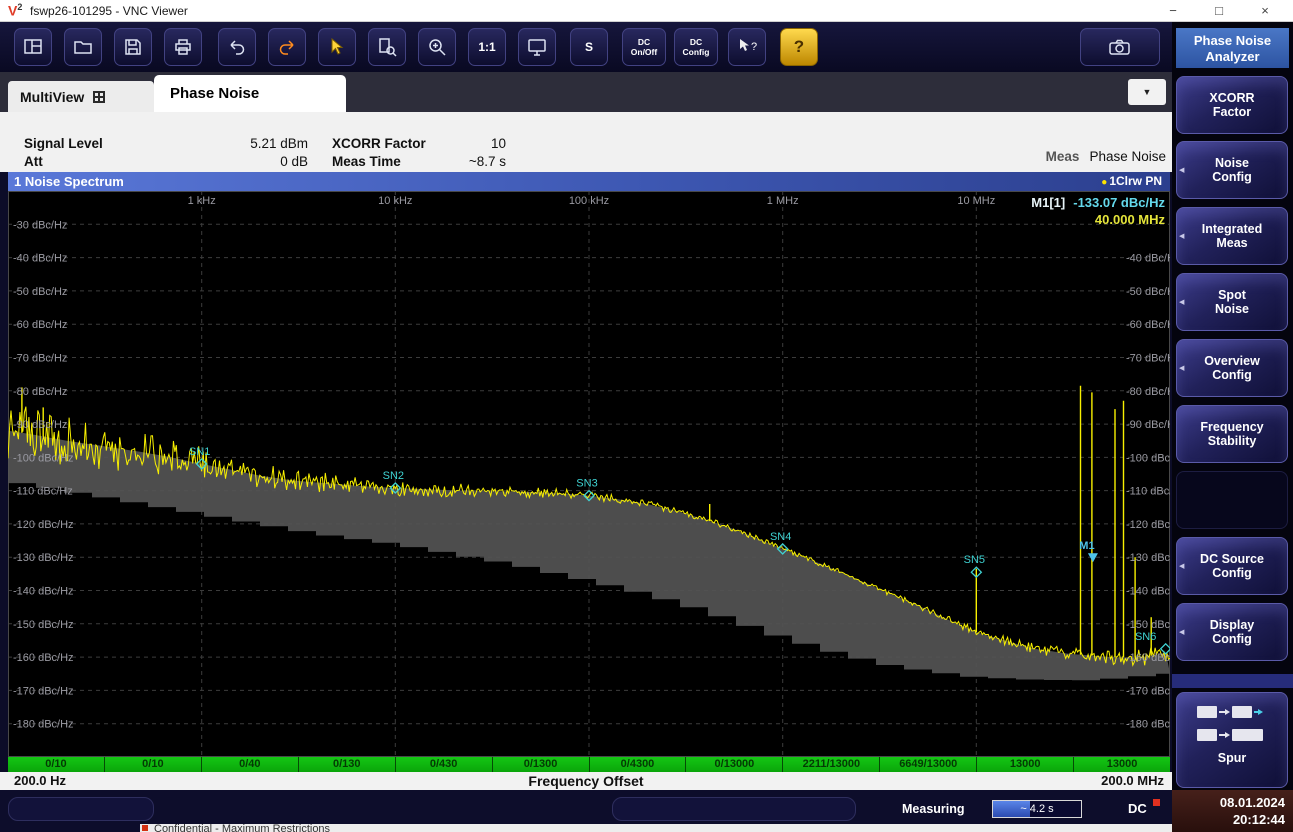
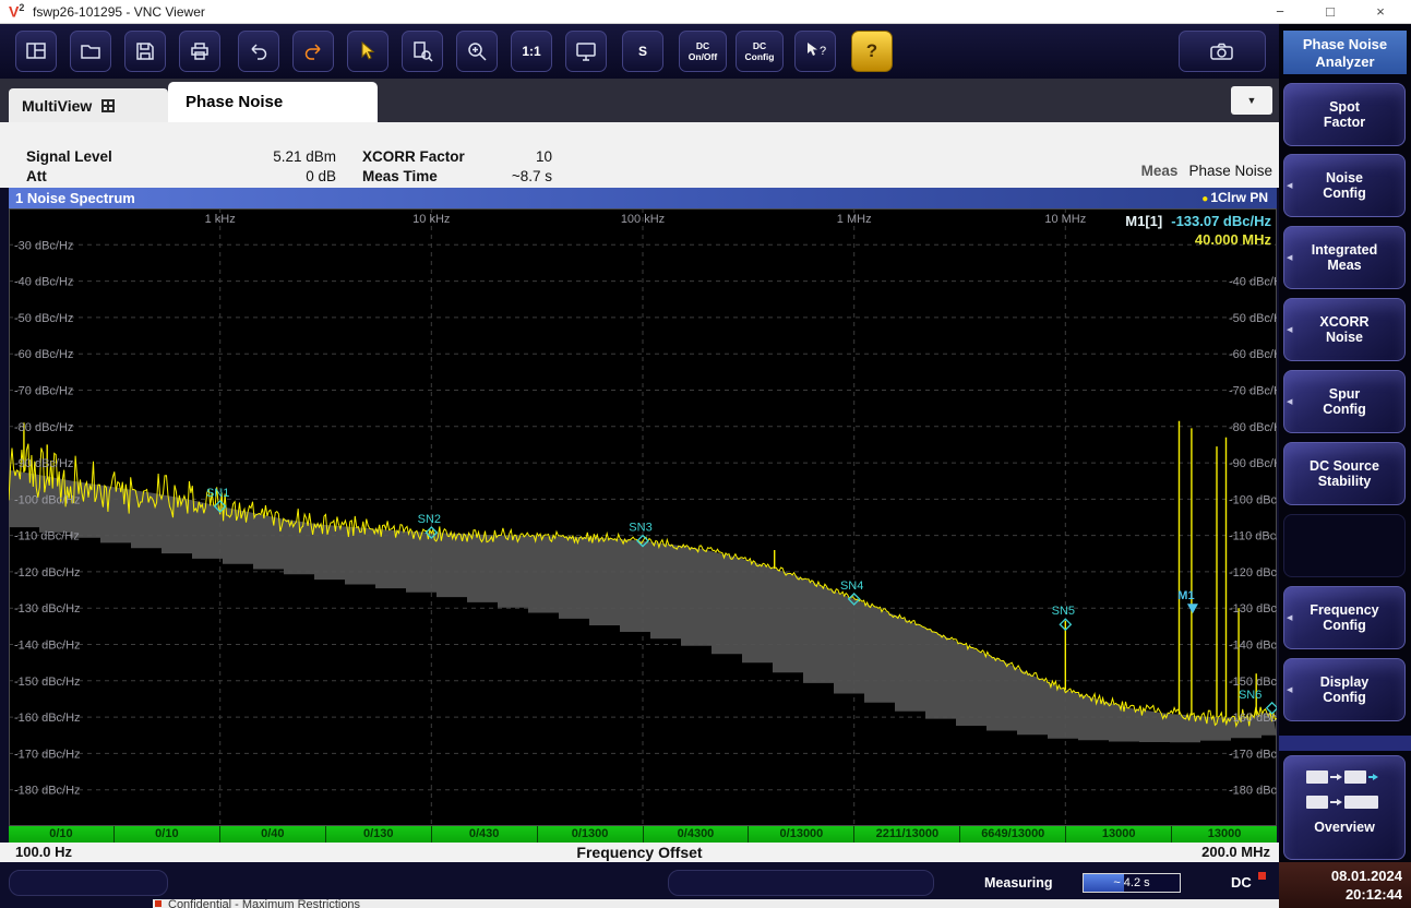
  V2
  fswp26-101295 - VNC Viewer
  −
  □
  ×
  1:1
  S
  DC
  On/Off
  DC
  Config
  ?
  ?
  Phase Noise
  Analyzer
- XCORR
+ Spot
  Factor
  Noise
  Config
  Integrated
  Meas
- Spot
+ XCORR
  Noise
- Overview
+ Spur
  Config
- Frequency
+ DC Source
  Stability
- DC Source
+ Frequency
  Config
  Display
  Config
- Spur
+ Overview
  08.01.2024
  20:12:44
  MultiView
  Phase Noise
  ▼
  Signal Level
  5.21 dBm
  XCORR Factor
  10
  Att
  0 dB
  Meas Time
  ~8.7 s
  Meas Phase Noise
  1 Noise Spectrum
  ● 1Clrw PN
  1 kHz
  10 kHz
  100 kHz
  1 MHz
  10 MHz
  -30 dBc/Hz
  -40 dBc/Hz
  -40 dBc/
  -50 dBc/Hz
  -50 dBc/
  -60 dBc/Hz
  -60 dBc/
  -70 dBc/Hz
  -70 dBc/
  -80 dBc/Hz
  -80 dBc/
  -90 dBc/Hz
  -90 dBc/
  -100 dBc/Hz
  -100 dBc
  -110 dBc/Hz
  -110 dBc
  -120 dBc/Hz
  -120 dBc
  -130 dBc/Hz
  -130 dBc
  -140 dBc/Hz
  -140 dBc
  -150 dBc/Hz
  -150 dBc
  -160 dBc/Hz
  -160 dBc
  -170 dBc/Hz
  -170 dBc
  -180 dBc/Hz
  -180 dBc
  SN1
  SN2
  SN3
  SN4
  SN5
  SN6
  M1
  M1[1] -133.07 dBc/Hz
  40.000 MHz
  0/10
  0/10
  0/40
  0/130
  0/430
  0/1300
  0/4300
  0/13000
  2211/13000
  6649/13000
  13000
  13000
  Frequency Offset
- 200.0 Hz
+ 100.0 Hz
  200.0 MHz
  Measuring
  ~ 4.2 s
  DC
  Confidential - Maximum Restrictions
